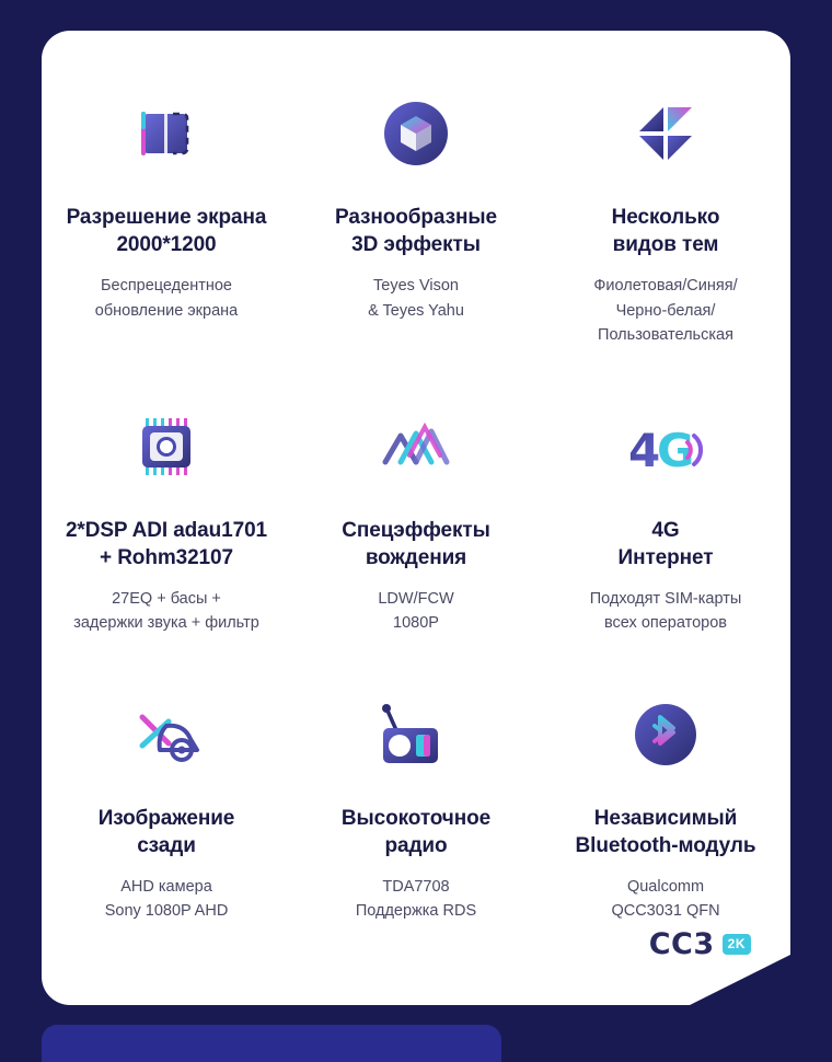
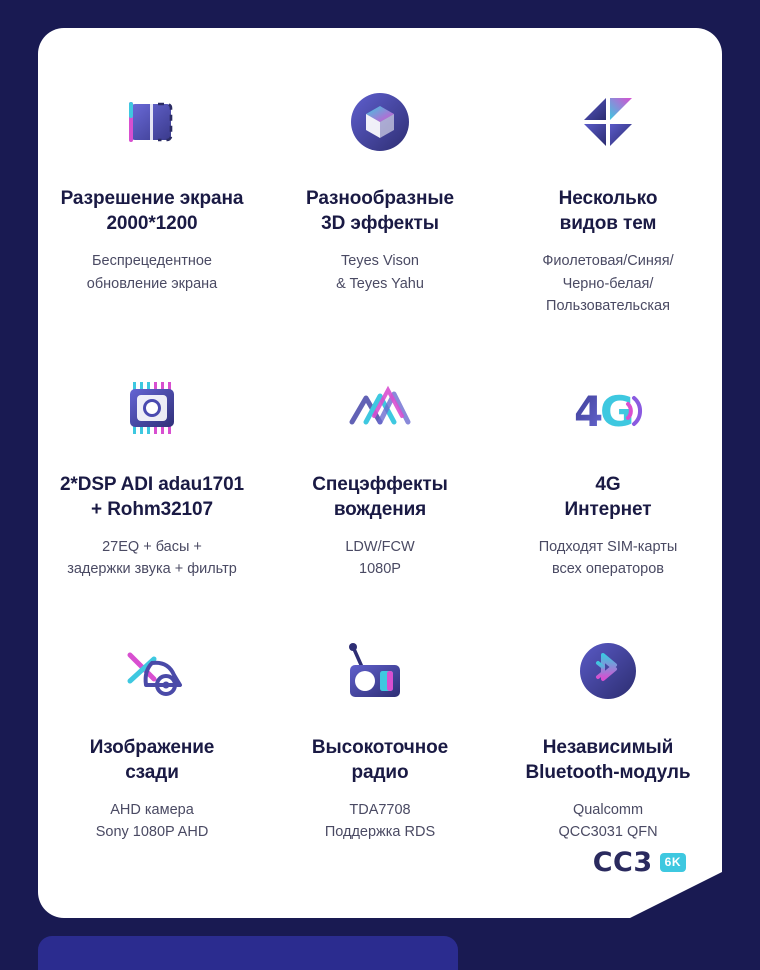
  Разрешение экрана
  2000*1200
  Беспрецедентное
  обновление экрана
  Разнообразные
  3D эффекты
  Teyes Vison
  & Teyes Yahu
  Несколько
  видов тем
  Фиолетовая/Синяя/
  Черно-белая/
  Пользовательская
  2*DSP ADI adau1701
  + Rohm32107
  27EQ + басы +
  задержки звука + фильтр
  Спецэффекты
  вождения
  LDW/FCW
  1080P
  4
  G
  4G
  Интернет
  Подходят SIM-карты
  всех операторов
  Изображение
  сзади
  AHD камера
  Sony 1080P AHD
  Высокоточное
  радио
  TDA7708
  Поддержка RDS
  Независимый
  Bluetooth-модуль
  Qualcomm
  QCC3031 QFN
  CC3
- 2K
+ 6K
